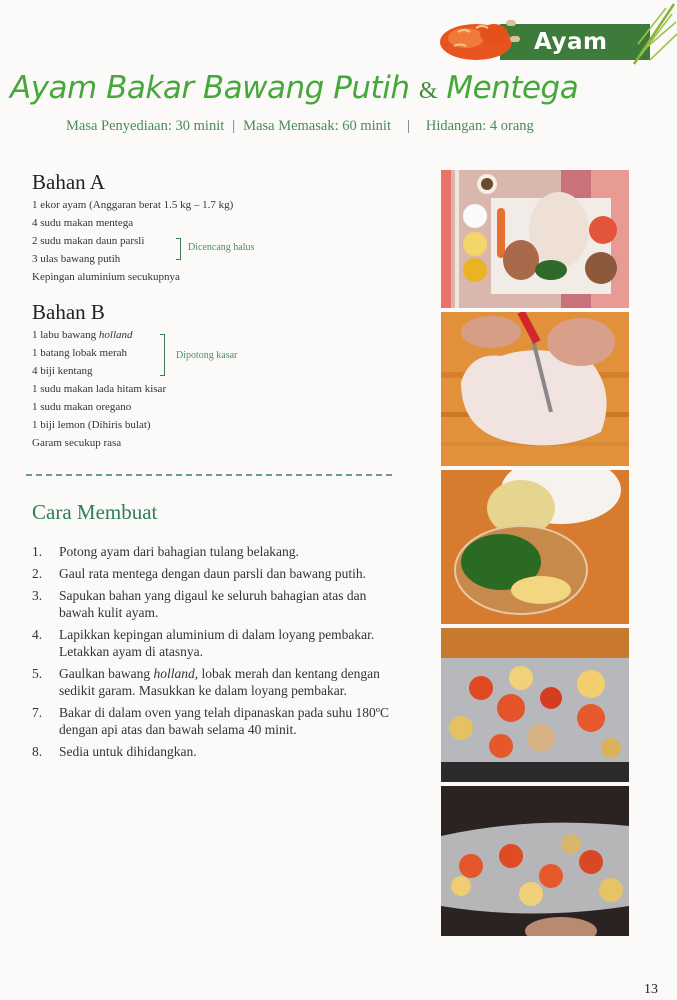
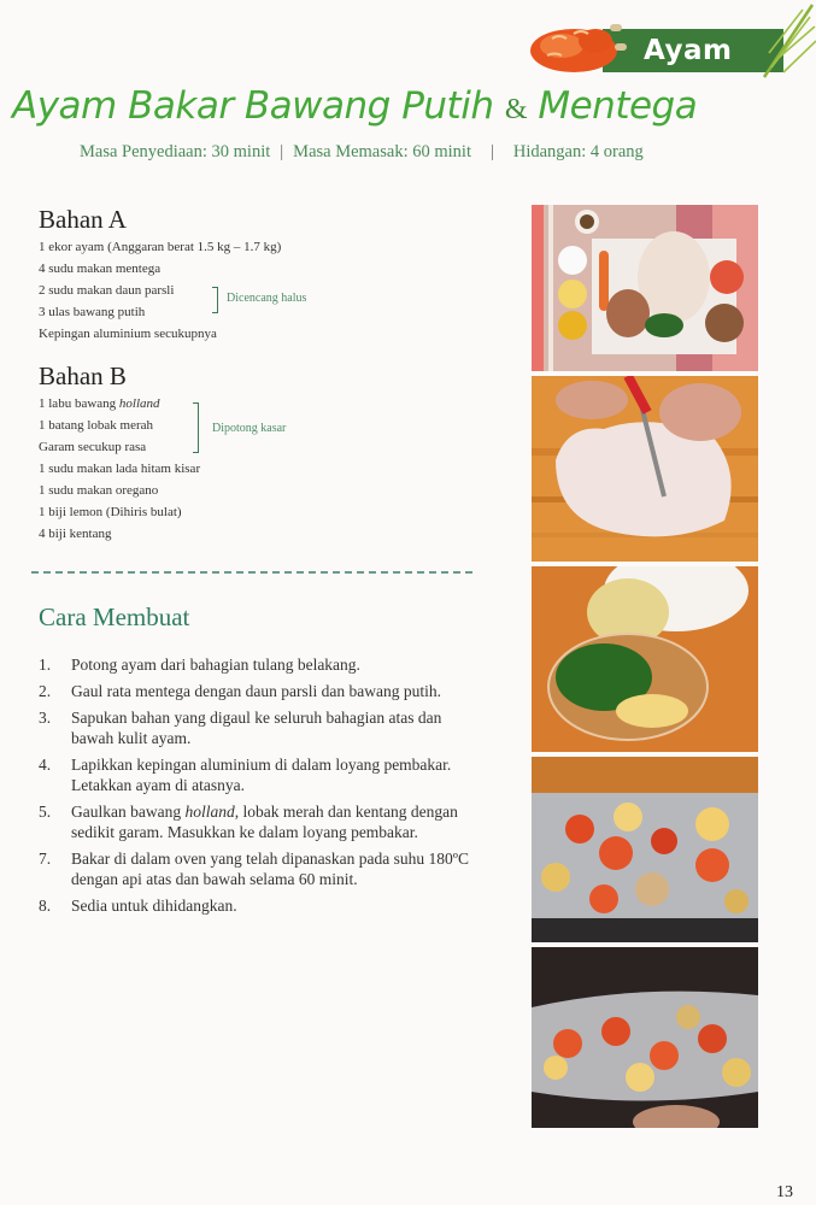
  Ayam
  Ayam Bakar Bawang Putih & Mentega
  Masa Penyediaan: 30 minit | Masa Memasak: 60 minit | Hidangan: 4 orang
  Bahan A
  1 ekor ayam (Anggaran berat 1.5 kg – 1.7 kg)
  4 sudu makan mentega
  2 sudu makan daun parsli
  3 ulas bawang putih
  Kepingan aluminium secukupnya
  Dicencang halus
  Bahan B
  1 labu bawang holland
  1 batang lobak merah
- 4 biji kentang
+ Garam secukup rasa
  1 sudu makan lada hitam kisar
  1 sudu makan oregano
  1 biji lemon (Dihiris bulat)
- Garam secukup rasa
+ 4 biji kentang
  Dipotong kasar
  Cara Membuat
  1.
  Potong ayam dari bahagian tulang belakang.
  2.
  Gaul rata mentega dengan daun parsli dan bawang putih.
  3.
  Sapukan bahan yang digaul ke seluruh bahagian atas dan bawah kulit ayam.
  4.
  Lapikkan kepingan aluminium di dalam loyang pembakar. Letakkan ayam di atasnya.
  5.
  Gaulkan bawang holland, lobak merah dan kentang dengan sedikit garam. Masukkan ke dalam loyang pembakar.
  7.
- Bakar di dalam oven yang telah dipanaskan pada suhu 180ºC dengan api atas dan bawah selama 40 minit.
+ Bakar di dalam oven yang telah dipanaskan pada suhu 180ºC dengan api atas dan bawah selama 60 minit.
  8.
  Sedia untuk dihidangkan.
  13
